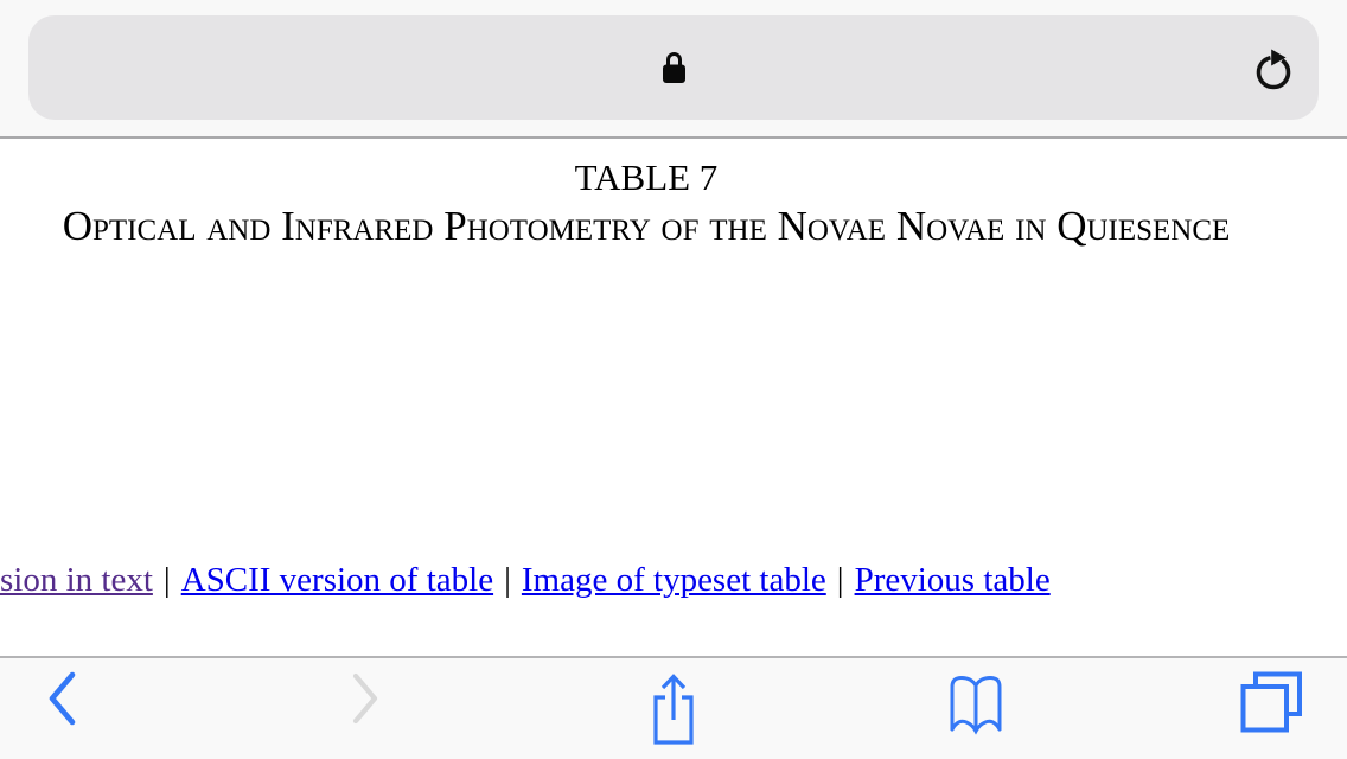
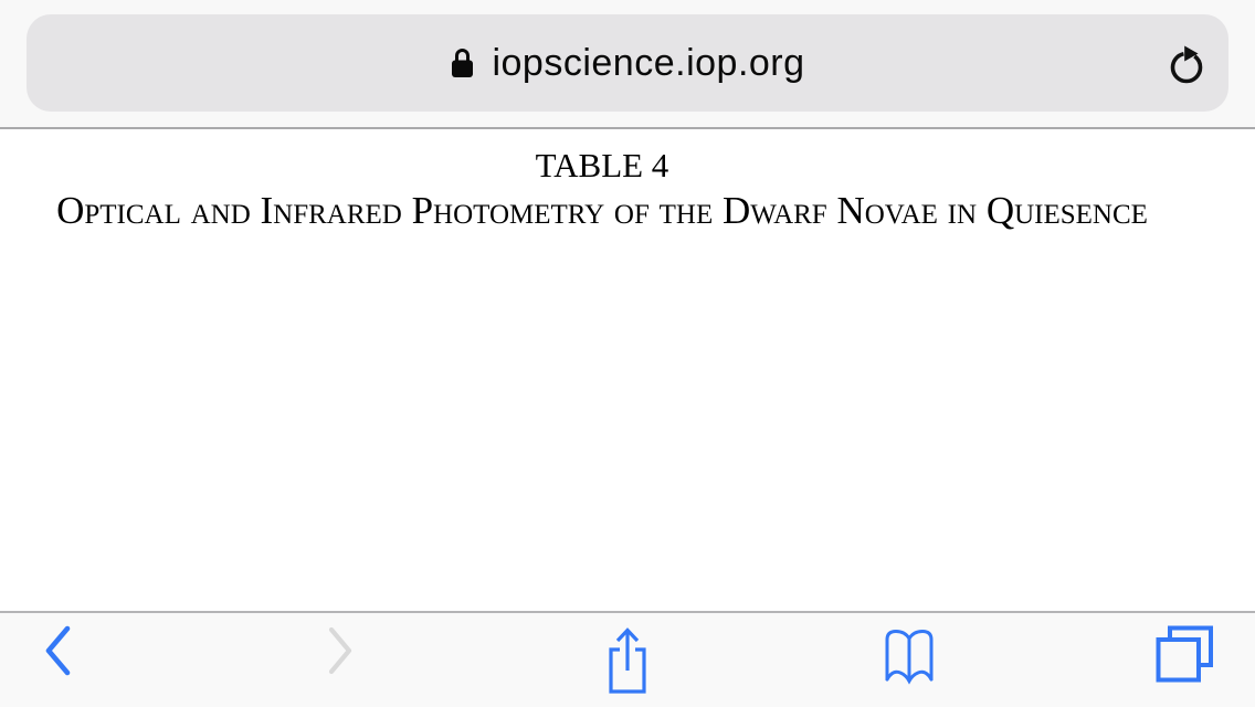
+ iopscience.iop.org
- TABLE 7
+ TABLE 4
- Optical and Infrared Photometry of the Novae Novae in Quiesence
+ Optical and Infrared Photometry of the Dwarf Novae in Quiesence
- sion in text | ASCII version of table | Image of typeset table | Previous table
